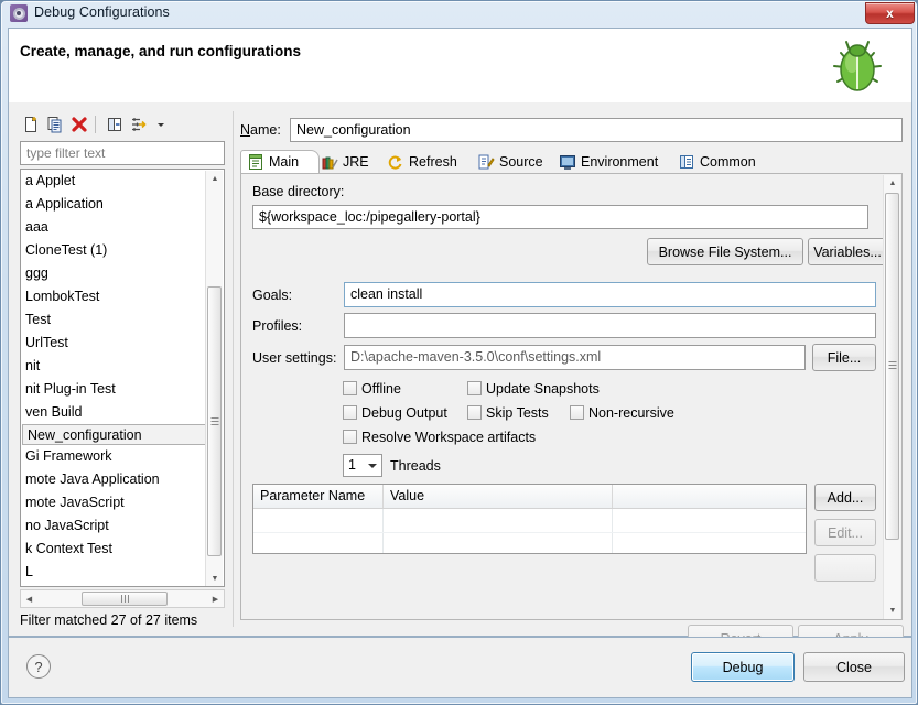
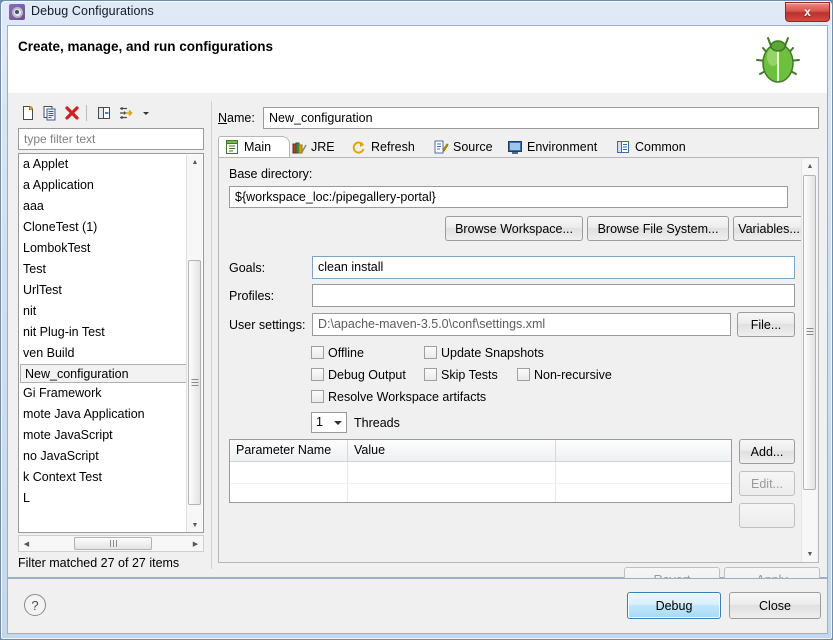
  Debug Configurations
  x
  Create, manage, and run configurations
  type filter text
  a Applet
  a Application
  aaa
  CloneTest (1)
- ggg
  LombokTest
  Test
  UrlTest
  nit
  nit Plug-in Test
  ven Build
  New_configuration
  Gi Framework
  mote Java Application
  mote JavaScript
  no JavaScript
  k Context Test
  L
  Filter matched 27 of 27 items
  Name:
  New_configuration
  Main
  JRE
  Refresh
  Source
  Environment
  Common
  Base directory:
  ${workspace_loc:/pipegallery-portal}
+ Browse Workspace...
  Browse File System...
  Variables...
  Goals:
  clean install
  Profiles:
  User settings:
  D:\apache-maven-3.5.0\conf\settings.xml
  File...
  Offline
  Update Snapshots
  Debug Output
  Skip Tests
  Non-recursive
  Resolve Workspace artifacts
  1
  Threads
  Parameter Name
  Value
  Add...
  Edit...
  ?
  Debug
  Close
